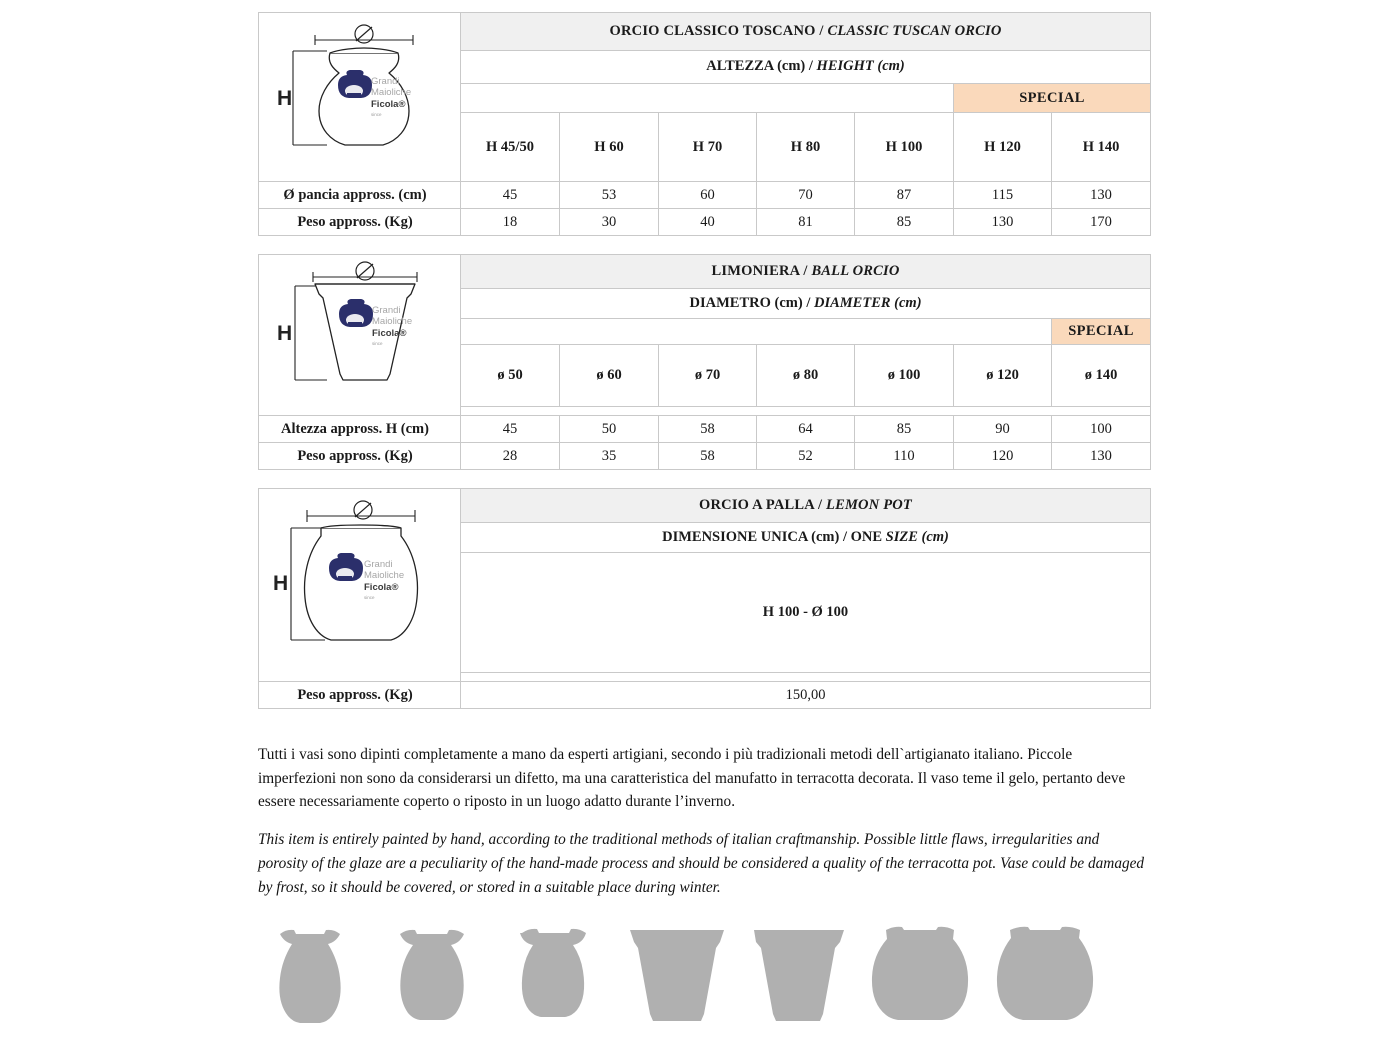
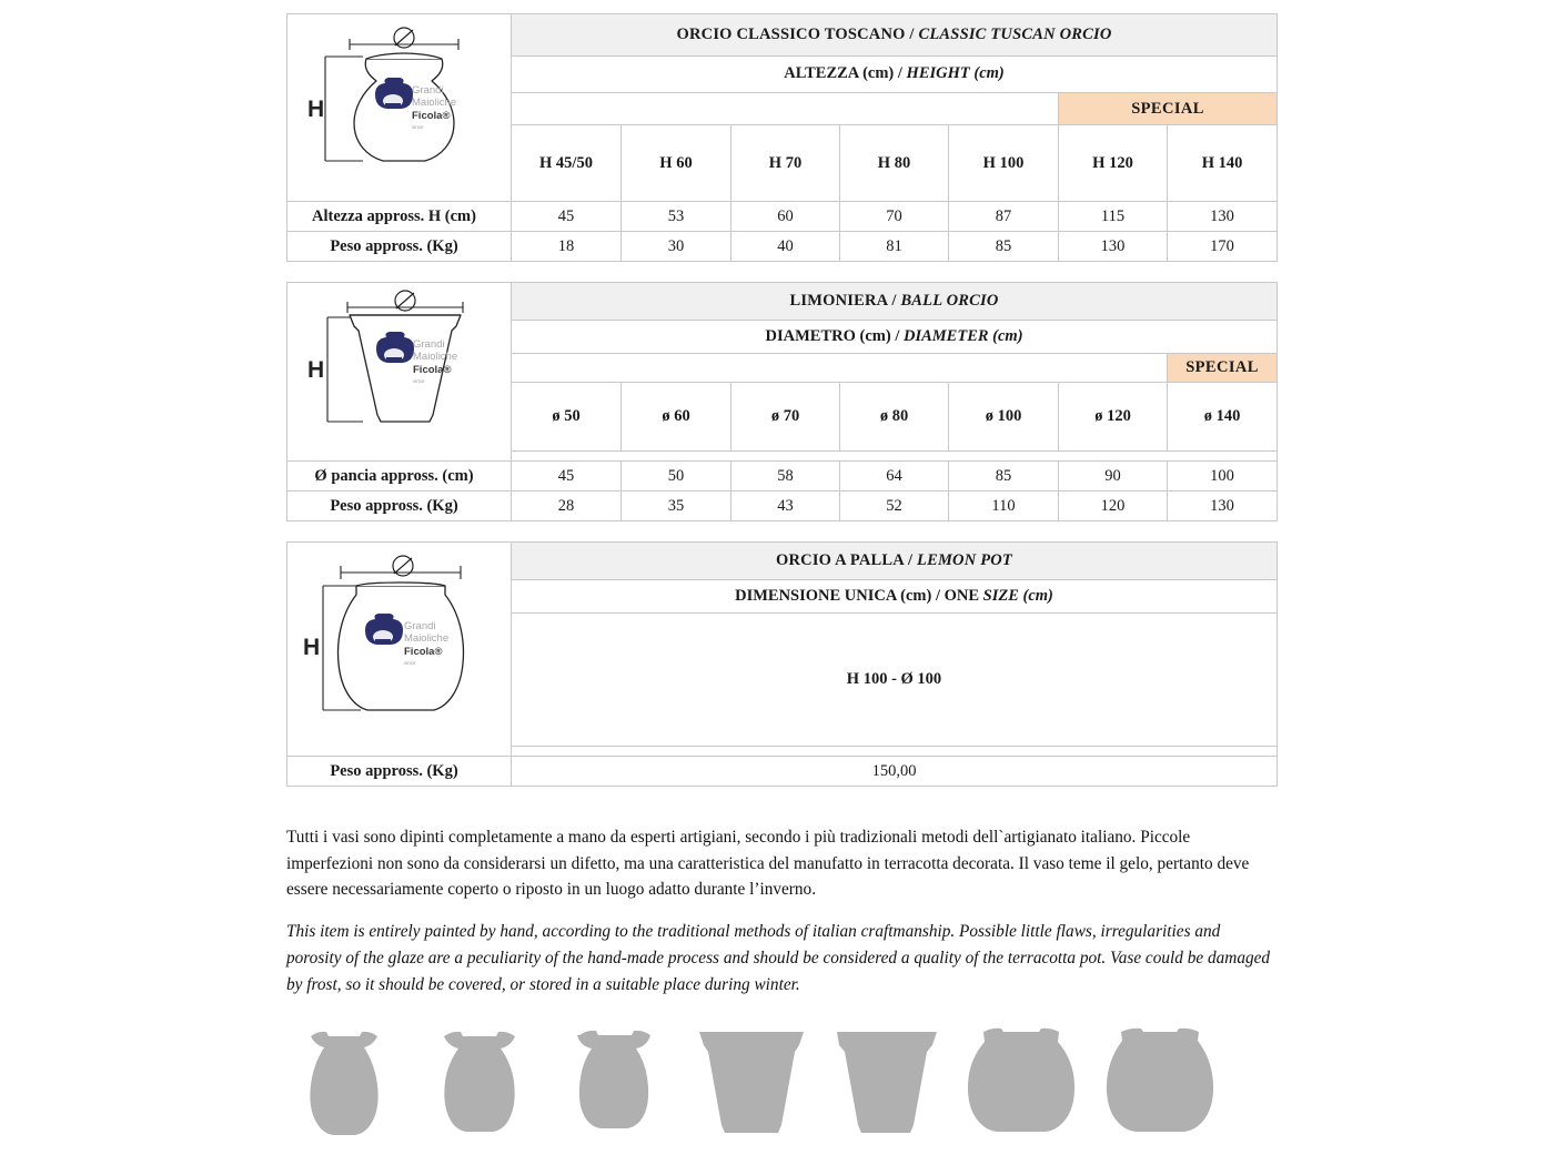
  H Grandi Maioliche Ficola®	ORCIO CLASSICO TOSCANO / CLASSIC TUSCAN ORCIO
  ALTEZZA (cm) / HEIGHT (cm)
  	SPECIAL
  H 45/50	H 60	H 70	H 80	H 100	H 120	H 140
- Ø pancia appross. (cm)	45	53	60	70	87	115	130
+ Altezza appross. H (cm)	45	53	60	70	87	115	130
  Peso appross. (Kg)	18	30	40	81	85	130	170
  H Grandi Maioliche Ficola®	LIMONIERA / BALL ORCIO
  DIAMETRO (cm) / DIAMETER (cm)
  	SPECIAL
  ø 50	ø 60	ø 70	ø 80	ø 100	ø 120	ø 140
- Altezza appross. H (cm)	45	50	58	64	85	90	100
+ Ø pancia appross. (cm)	45	50	58	64	85	90	100
- Peso appross. (Kg)	28	35	58	52	110	120	130
+ Peso appross. (Kg)	28	35	43	52	110	120	130
  H Grandi Maioliche Ficola®	ORCIO A PALLA / LEMON POT
  DIMENSIONE UNICA (cm) / ONE SIZE (cm)
  H 100 - Ø 100
  Peso appross. (Kg)	150,00
  Tutti i vasi sono dipinti completamente a mano da esperti artigiani, secondo i più tradizionali metodi dell`artigianato italiano. Piccole imperfezioni non sono da considerarsi un difetto, ma una caratteristica del manufatto in terracotta decorata. Il vaso teme il gelo, pertanto deve essere necessariamente coperto o riposto in un luogo adatto durante l’inverno.
  This item is entirely painted by hand, according to the traditional methods of italian craftmanship. Possible little flaws, irregularities and porosity of the glaze are a peculiarity of the hand-made process and should be considered a quality of the terracotta pot. Vase could be damaged by frost, so it should be covered, or stored in a suitable place during winter.
